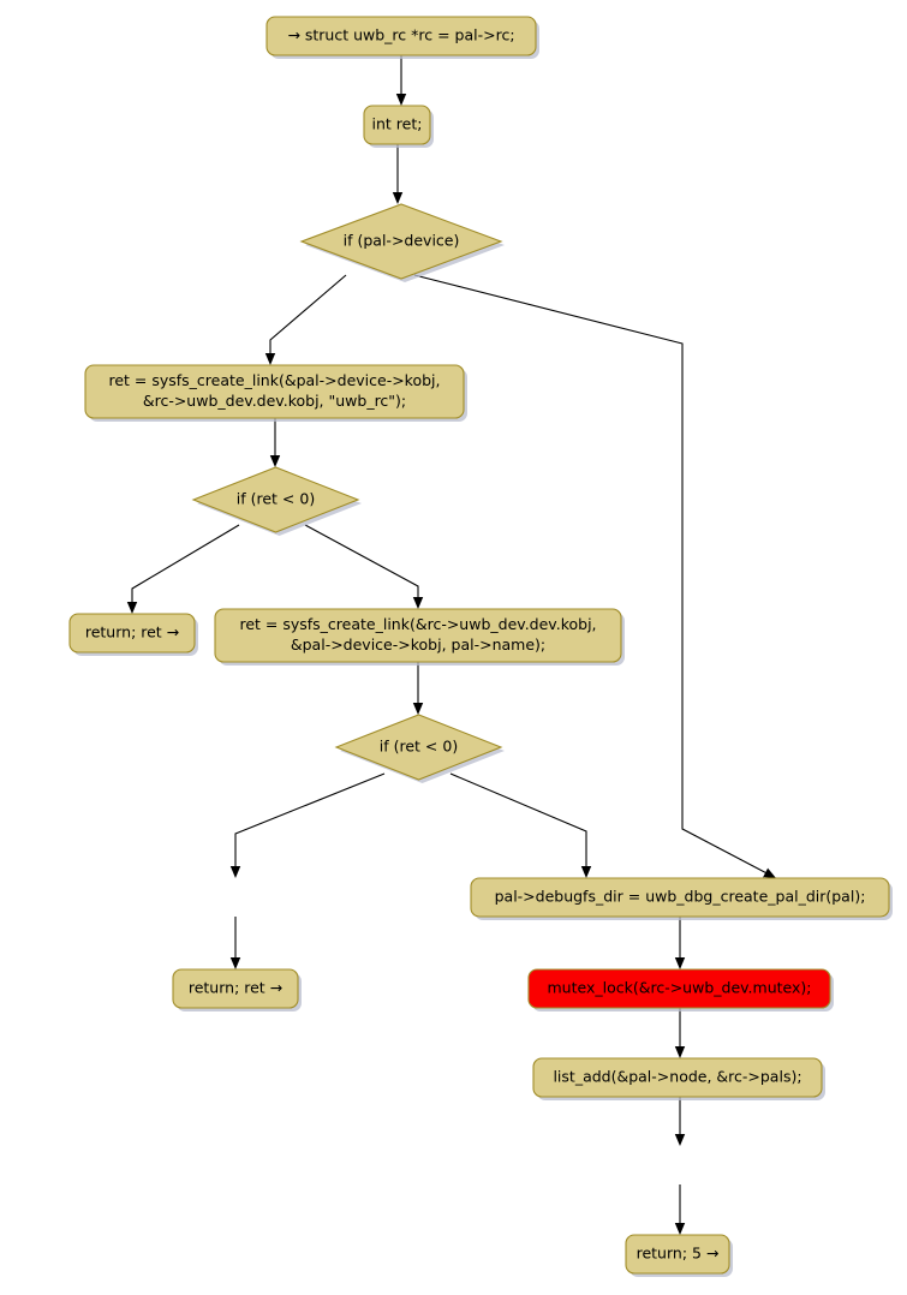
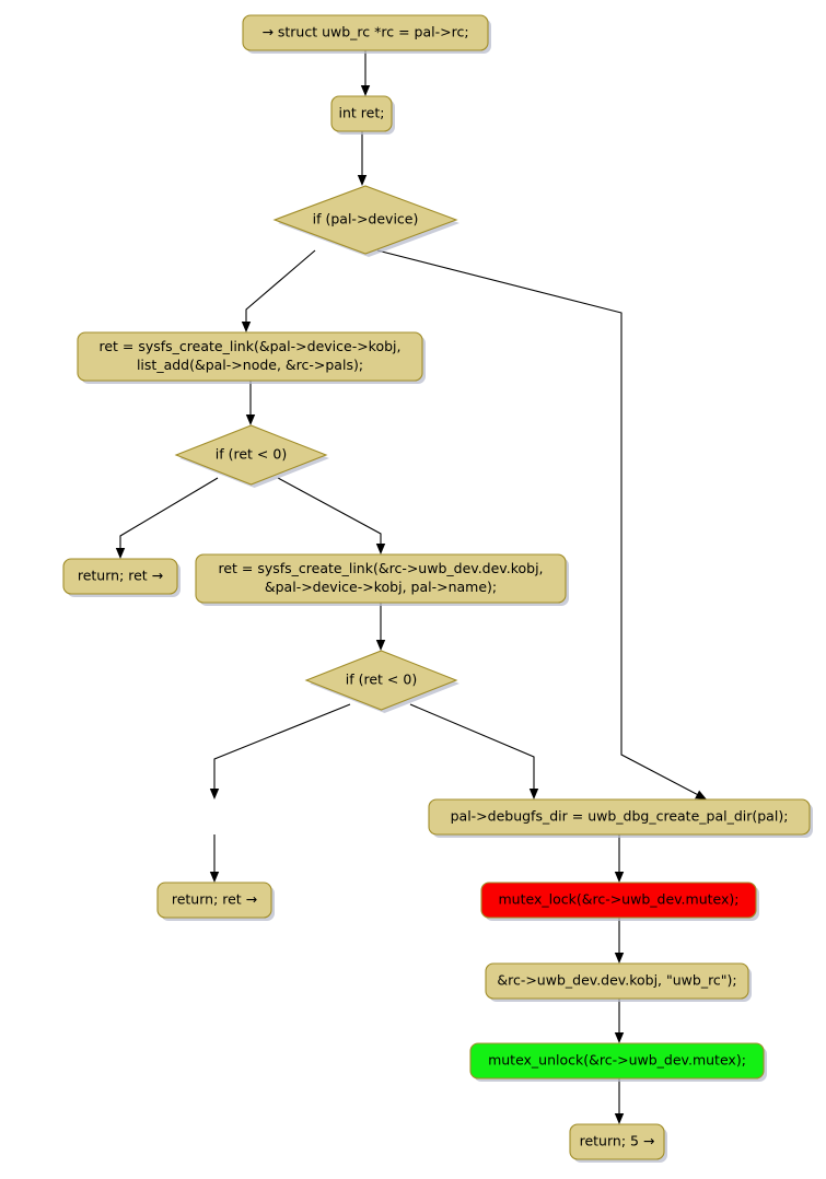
  → struct uwb_rc *rc = pal->rc;
  int ret;
  if (pal->device)
  ret = sysfs_create_link(&pal->device->kobj,
- &rc->uwb_dev.dev.kobj, "uwb_rc");
+ list_add(&pal->node, &rc->pals);
  if (ret < 0)
  return; ret →
  ret = sysfs_create_link(&rc->uwb_dev.dev.kobj,
  &pal->device->kobj, pal->name);
  if (ret < 0)
  return; ret →
  pal->debugfs_dir = uwb_dbg_create_pal_dir(pal);
  mutex_lock(&rc->uwb_dev.mutex);
- list_add(&pal->node, &rc->pals);
+ &rc->uwb_dev.dev.kobj, "uwb_rc");
+ mutex_unlock(&rc->uwb_dev.mutex);
  return; 5 →
